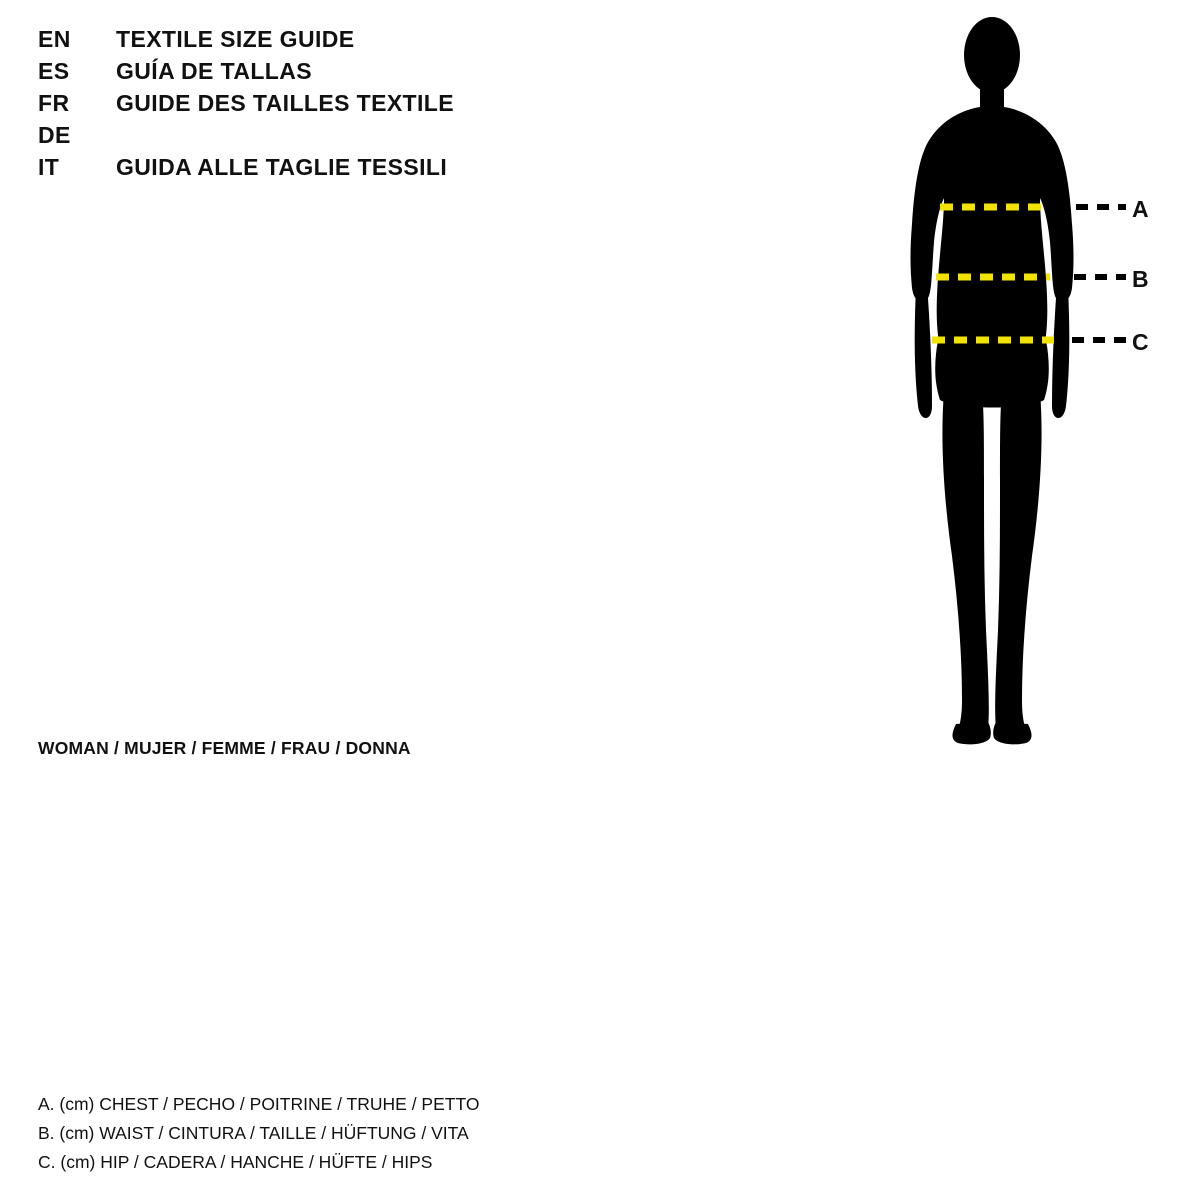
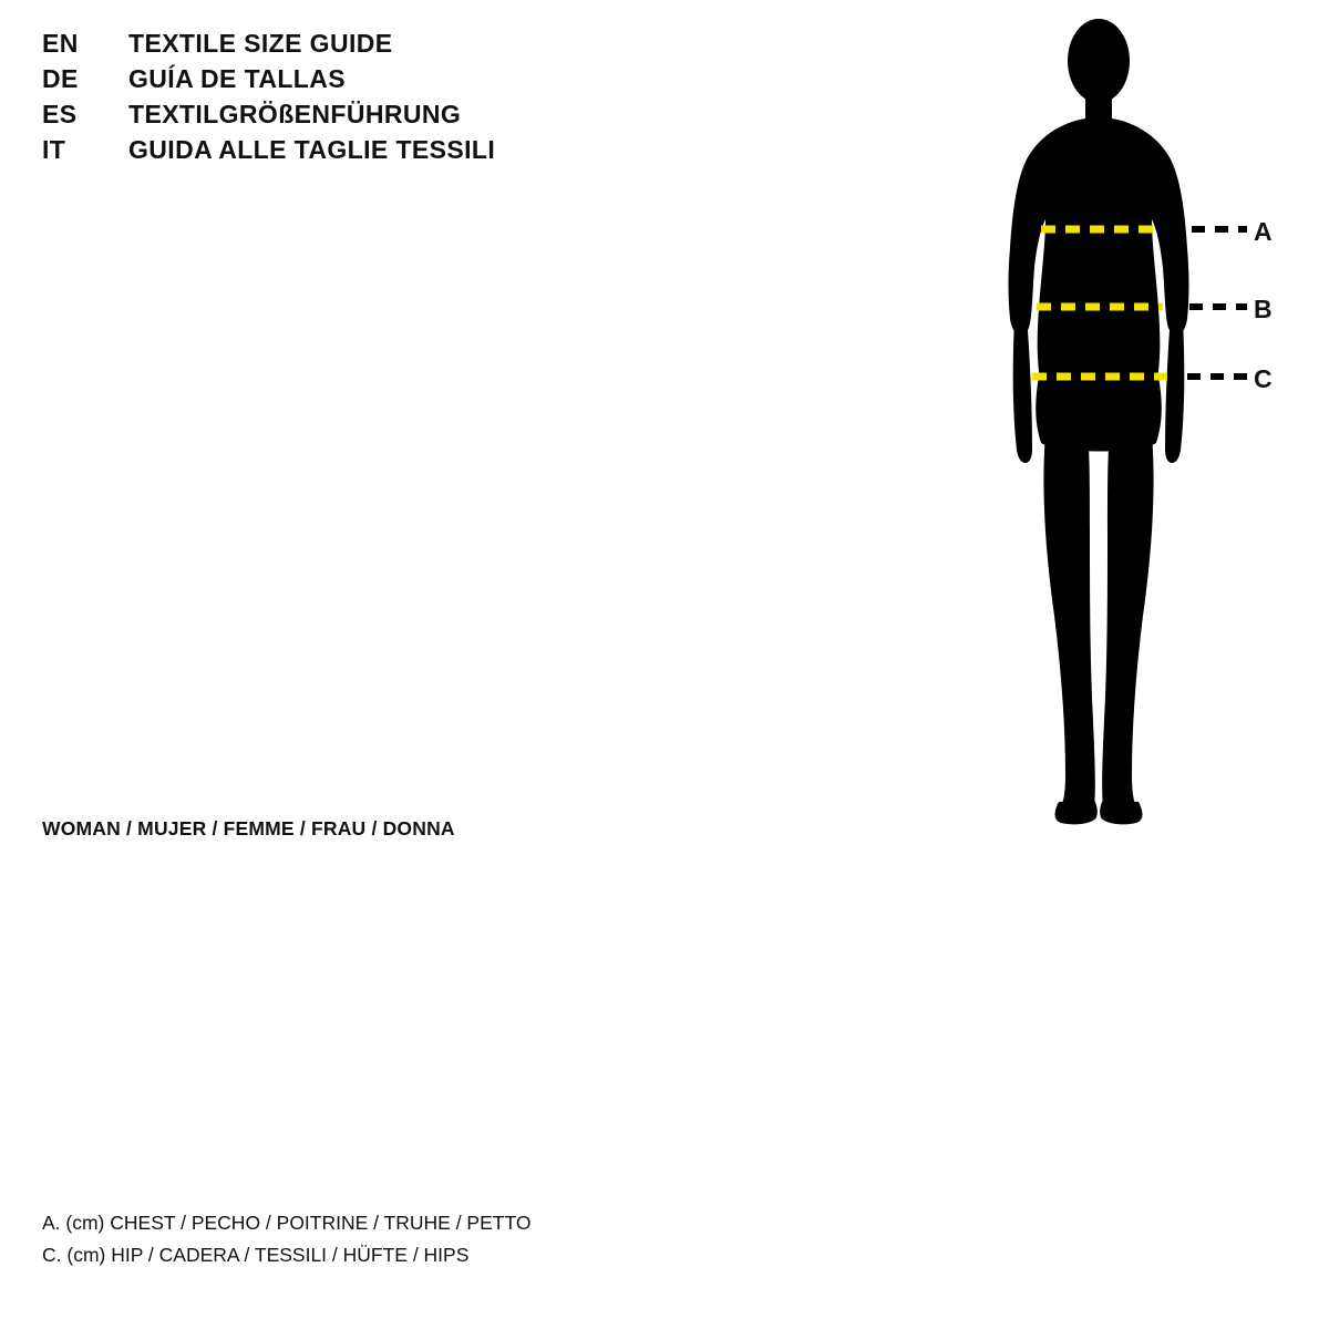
  EN
  TEXTILE SIZE GUIDE
- ES
+ DE
  GUÍA DE TALLAS
- FR
- GUIDE DES TAILLES TEXTILE
- DE
+ ES
+ TEXTILGRÖßENFÜHRUNG
  IT
  GUIDA ALLE TAGLIE TESSILI
  A
  B
  C
  WOMAN / MUJER / FEMME / FRAU / DONNA
  A. (cm) CHEST / PECHO / POITRINE / TRUHE / PETTO
- B. (cm) WAIST / CINTURA / TAILLE / HÜFTUNG / VITA
- C. (cm) HIP / CADERA / HANCHE / HÜFTE / HIPS
+ C. (cm) HIP / CADERA / TESSILI / HÜFTE / HIPS
